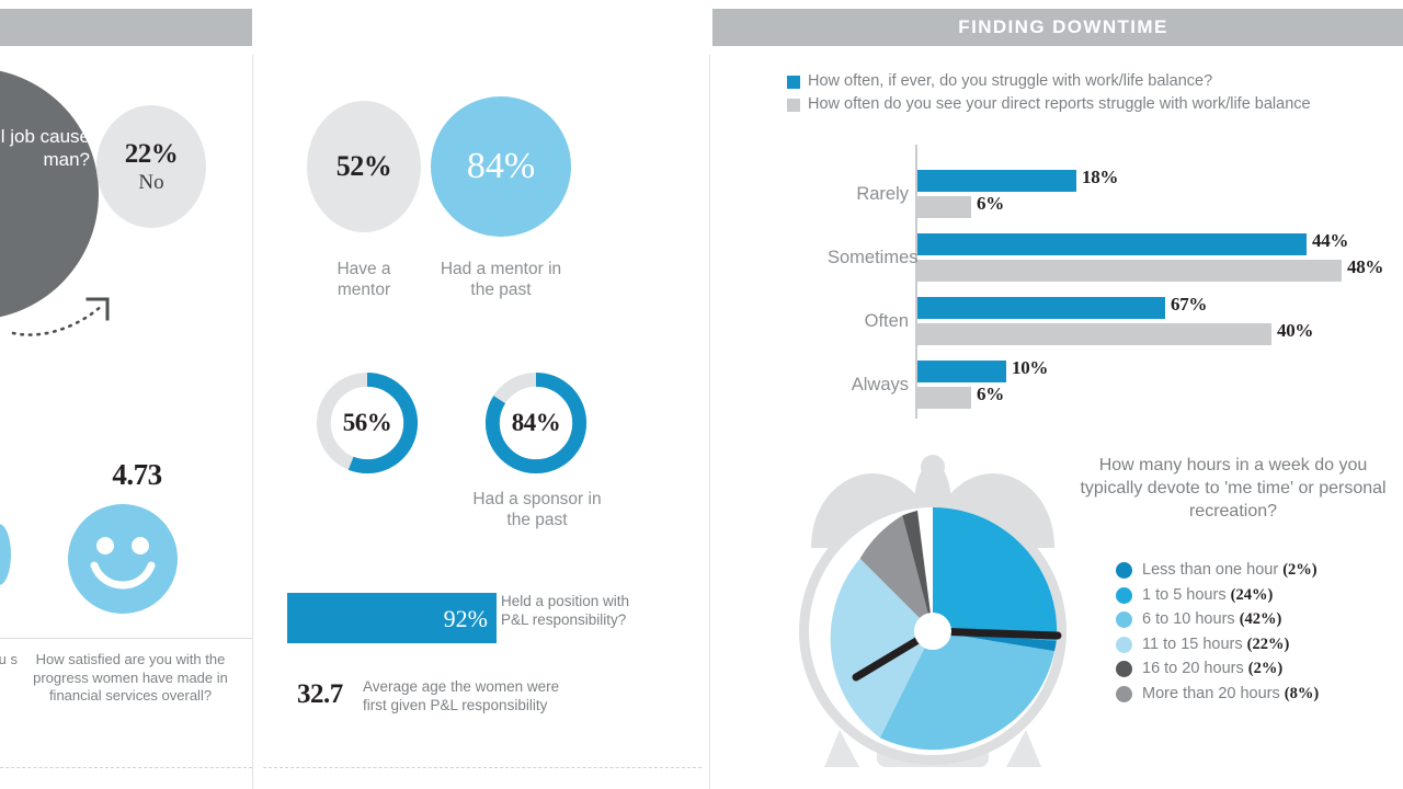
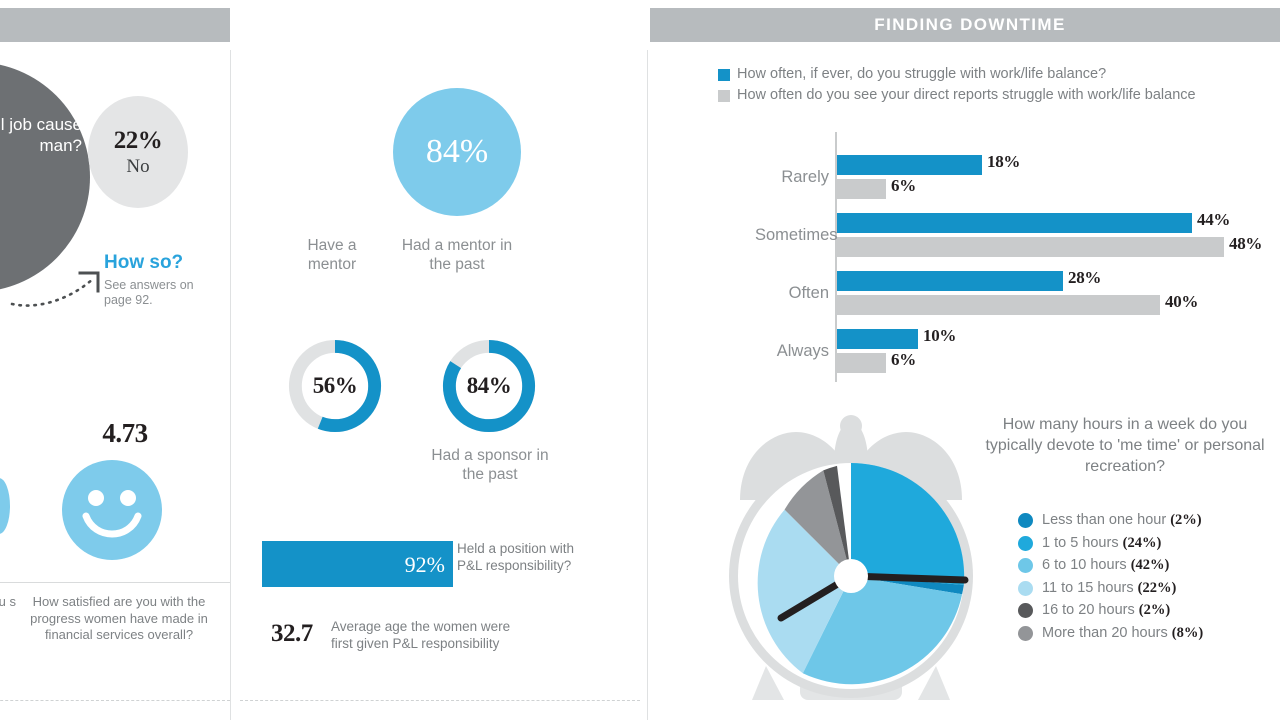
  FINDING DOWNTIME
  l job cause man?
  22%
  No
+ How so?
+ See answers on page 92.
  4.73
  u s
  How satisfied are you with the progress women have made in financial services overall?
- 52%
  84%
  Have a mentor
  Had a mentor in the past
  56%
  84%
  Had a sponsor in the past
  92%
  Held a position with P&L responsibility?
  32.7
  Average age the women were first given P&L responsibility
  How often, if ever, do you struggle with work/life balance?
  How often do you see your direct reports struggle with work/life balance
  Rarely
  18%
  6%
  Sometimes
  44%
  48%
  Often
- 67%
+ 28%
  40%
  Always
  10%
  6%
  How many hours in a week do you typically devote to 'me time' or personal recreation?
  Less than one hour (2%)
  1 to 5 hours (24%)
  6 to 10 hours (42%)
  11 to 15 hours (22%)
  16 to 20 hours (2%)
  More than 20 hours (8%)
